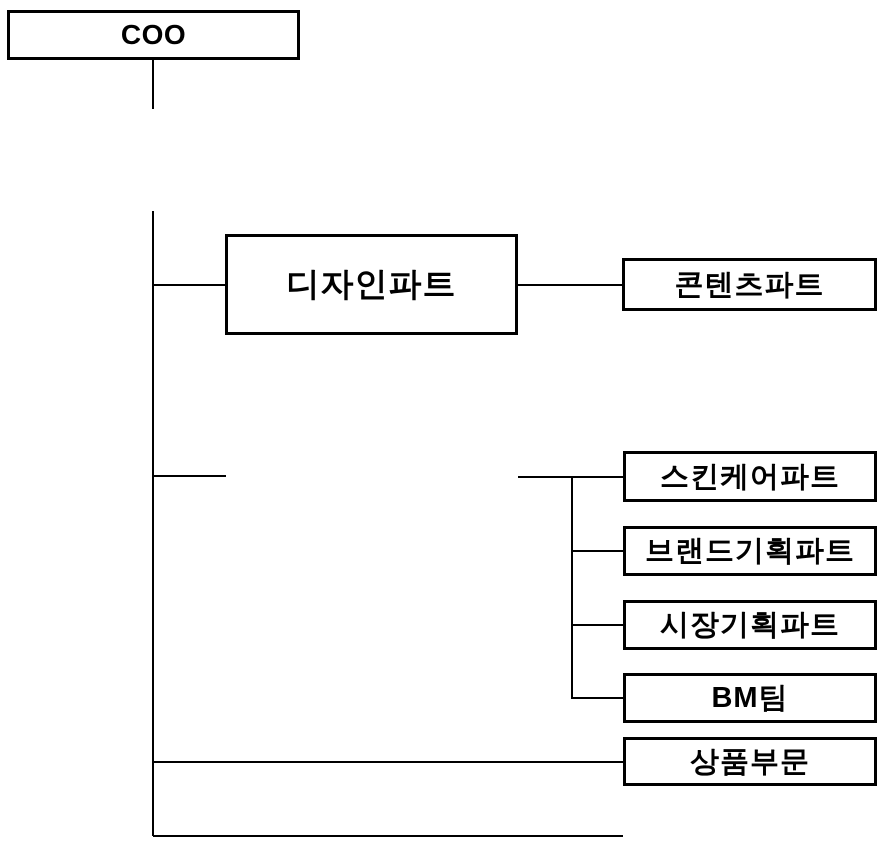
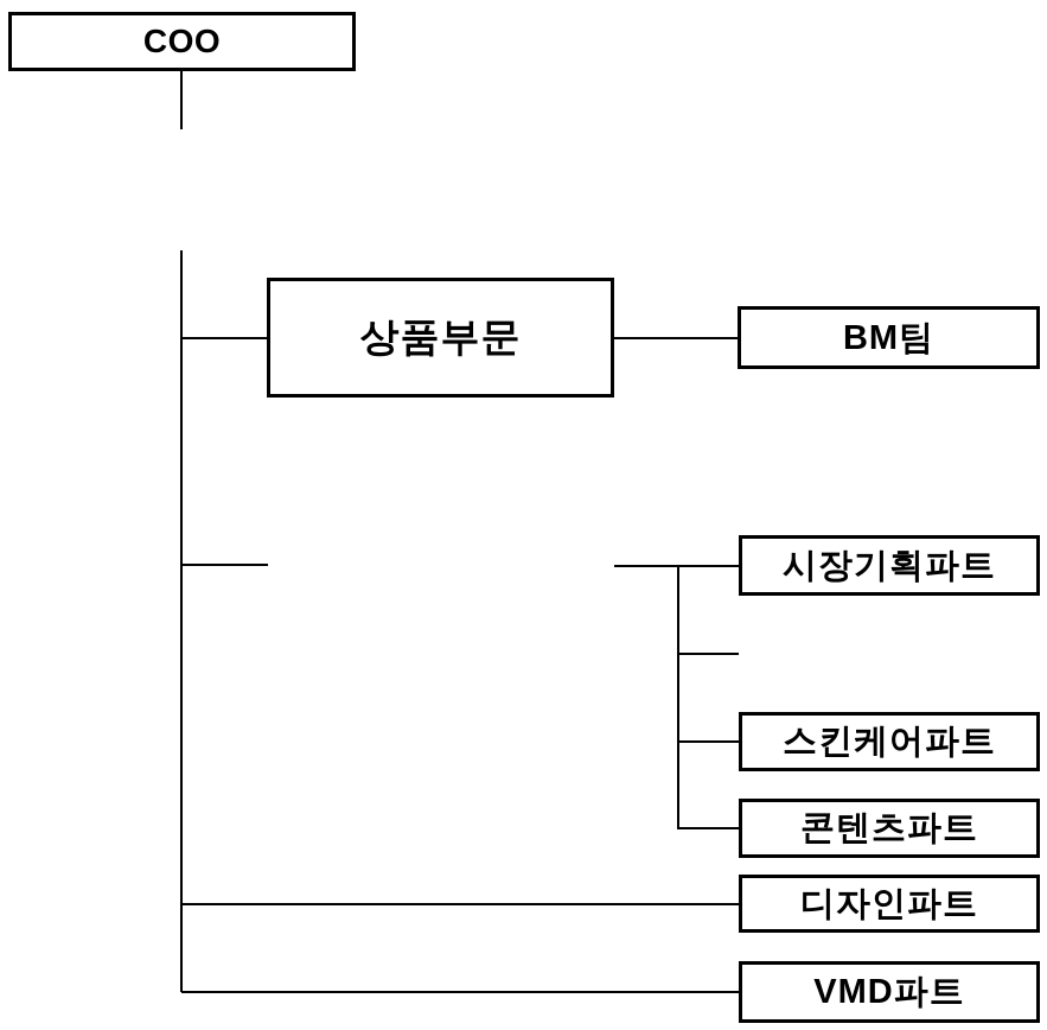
  COO
- 디자인파트
+ 상품부문
- 콘텐츠파트
+ BM팀
- 스킨케어파트
+ 시장기획파트
- 브랜드기획파트
- 시장기획파트
+ 스킨케어파트
- BM팀
+ 콘텐츠파트
- 상품부문
+ 디자인파트
+ VMD파트
